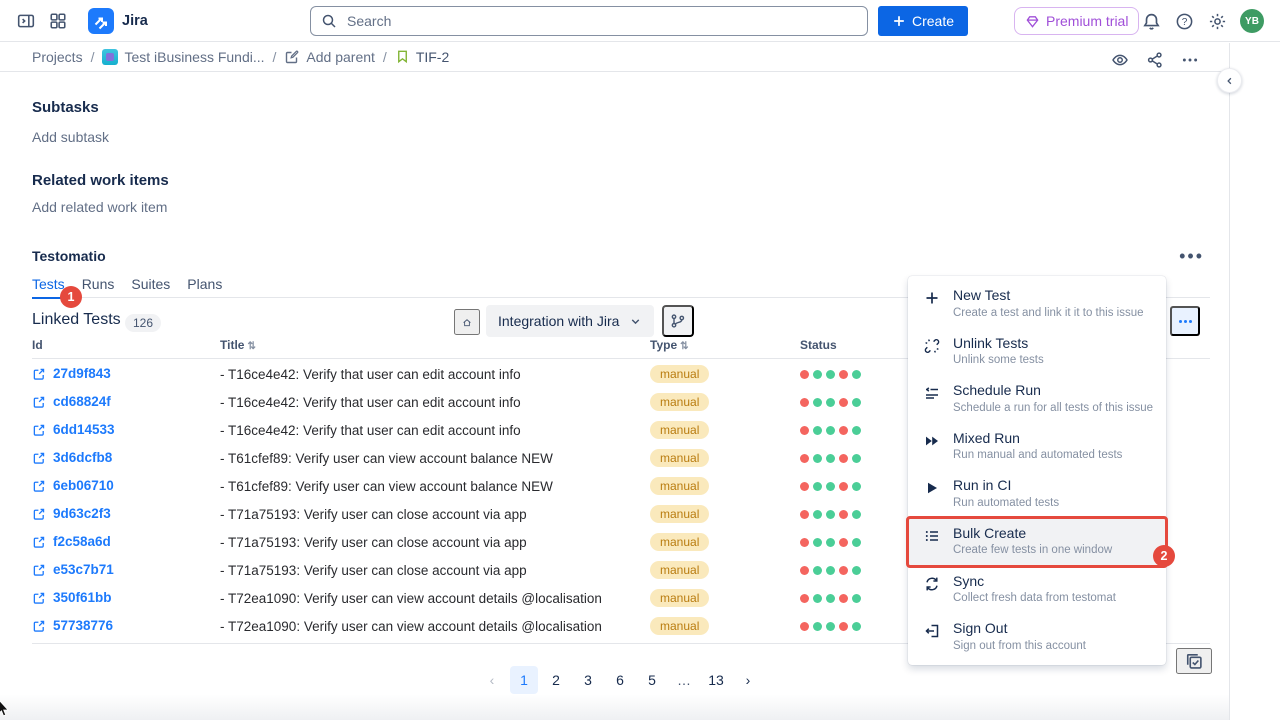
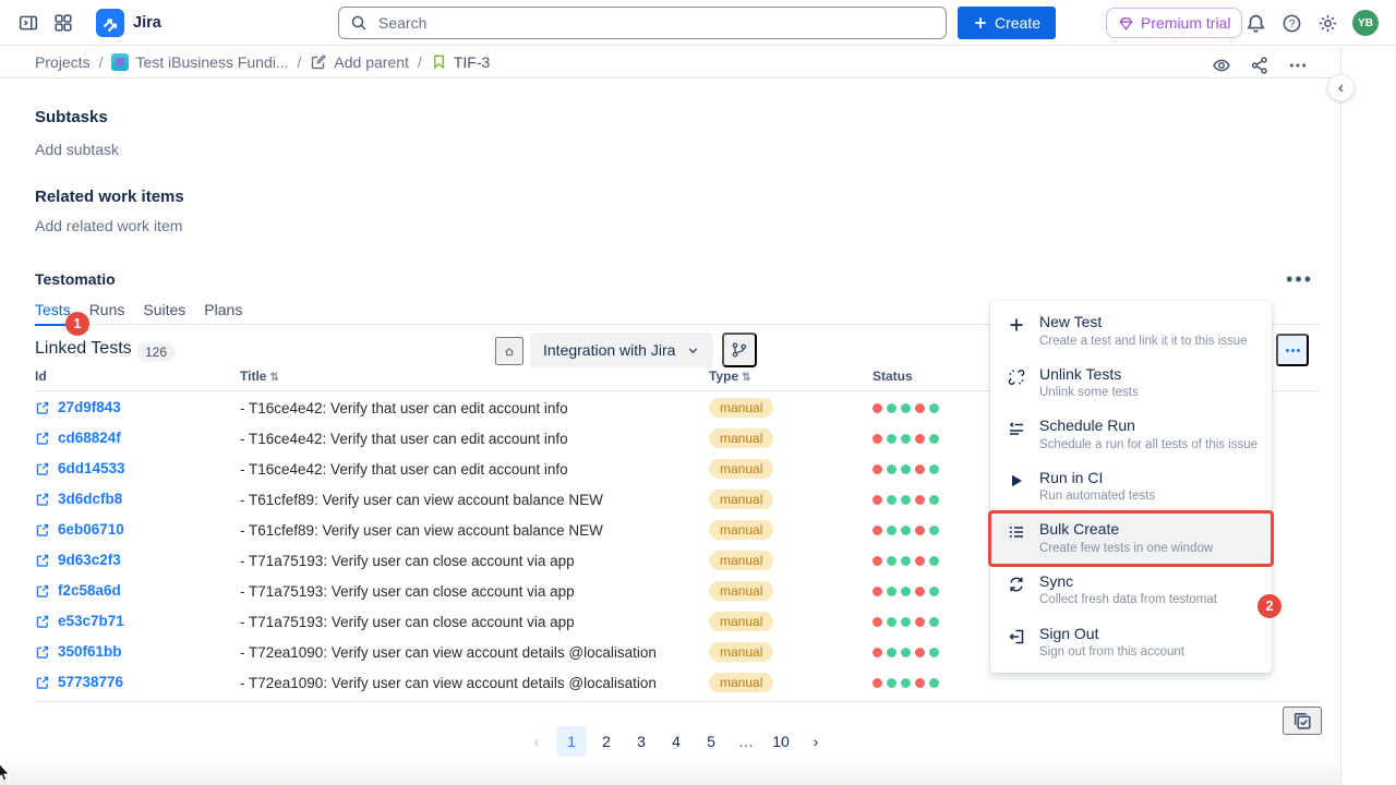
  Jira
  Search
  Create
  Premium trial
  ?
  YB
  Projects
  /
  Test iBusiness Fundi...
  /
  Add parent
  /
- TIF-2
+ TIF-3
  Subtasks
  Add subtask
  Related work items
  Add related work item
  Testomatio
  •••
  Tests Runs Suites Plans
  Linked Tests
  126
  Integration with Jira
  Id
  Title ⇅
  Type ⇅
  Status
  27d9f843
  - T16ce4e42: Verify that user can edit account info
  manual
  cd68824f
  - T16ce4e42: Verify that user can edit account info
  manual
  6dd14533
  - T16ce4e42: Verify that user can edit account info
  manual
  3d6dcfb8
  - T61cfef89: Verify user can view account balance NEW
  manual
  6eb06710
  - T61cfef89: Verify user can view account balance NEW
  manual
  9d63c2f3
  - T71a75193: Verify user can close account via app
  manual
  f2c58a6d
  - T71a75193: Verify user can close account via app
  manual
  e53c7b71
  - T71a75193: Verify user can close account via app
  manual
  350f61bb
  - T72ea1090: Verify user can view account details @localisation
  manual
  57738776
  - T72ea1090: Verify user can view account details @localisation
  manual
  ‹
  1
  2
  3
- 6
+ 4
  5
  …
- 13
+ 10
  ›
  New Test
  Create a test and link it it to this issue
  Unlink Tests
  Unlink some tests
  Schedule Run
  Schedule a run for all tests of this issue
- Mixed Run
- Run manual and automated tests
  Run in CI
  Run automated tests
  Bulk Create
  Create few tests in one window
  Sync
  Collect fresh data from testomat
  Sign Out
  Sign out from this account
  1
  2
